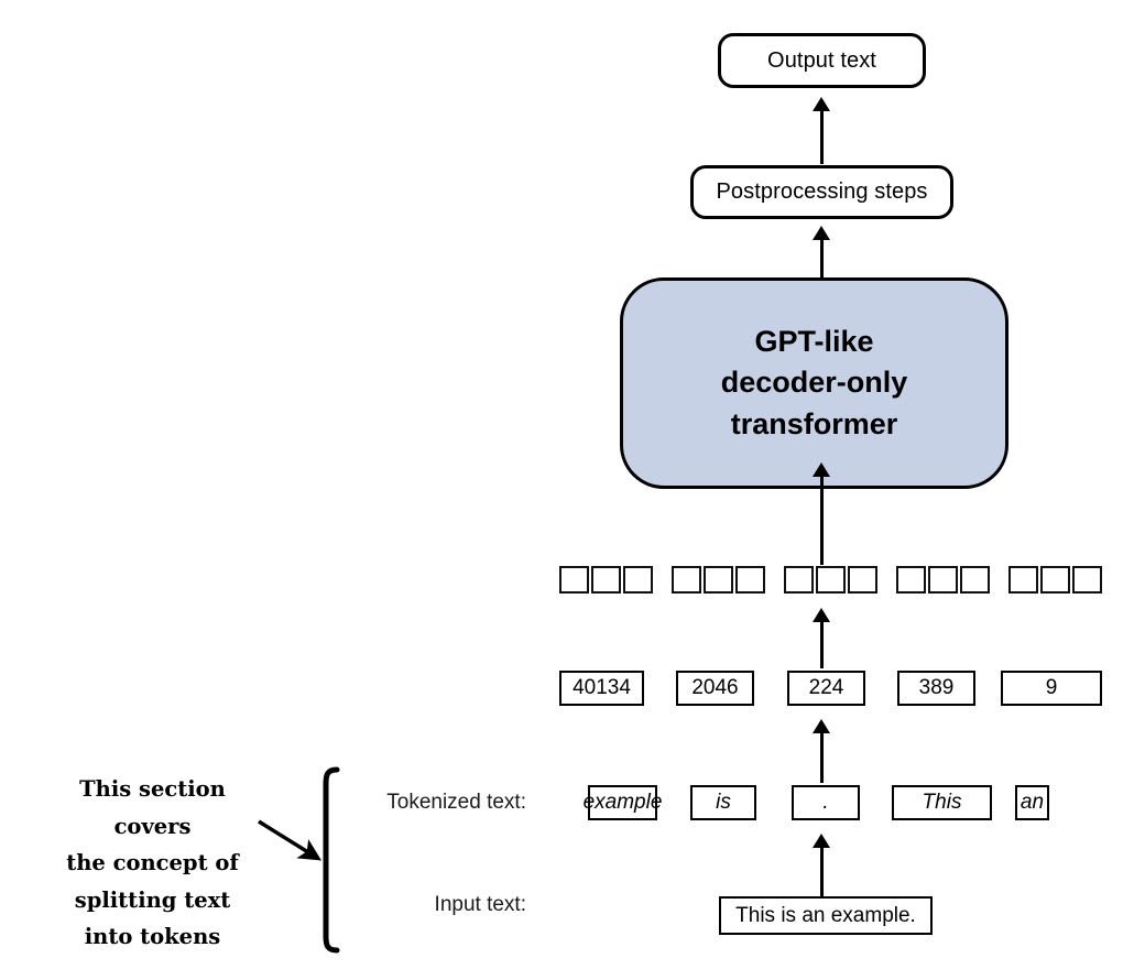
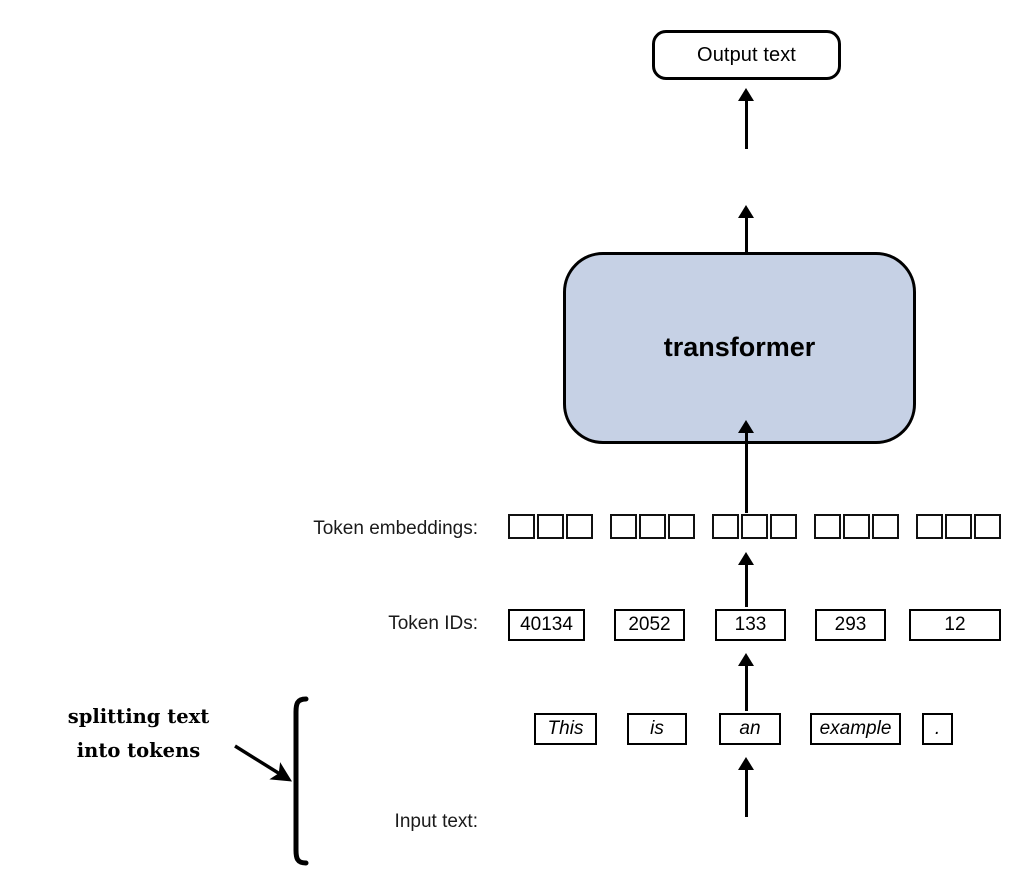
  Output text
- Postprocessing steps
- GPT-like
- decoder-only
  transformer
+ Token embeddings:
+ Token IDs:
  40134
- 2046
+ 2052
- 224
+ 133
- 389
+ 293
- 9
+ 12
- Tokenized text:
- example
+ This
  is
- .
+ an
- This
+ example
- an
+ .
  Input text:
- This is an example.
- This section covers
- the concept of
  splitting text
  into tokens
